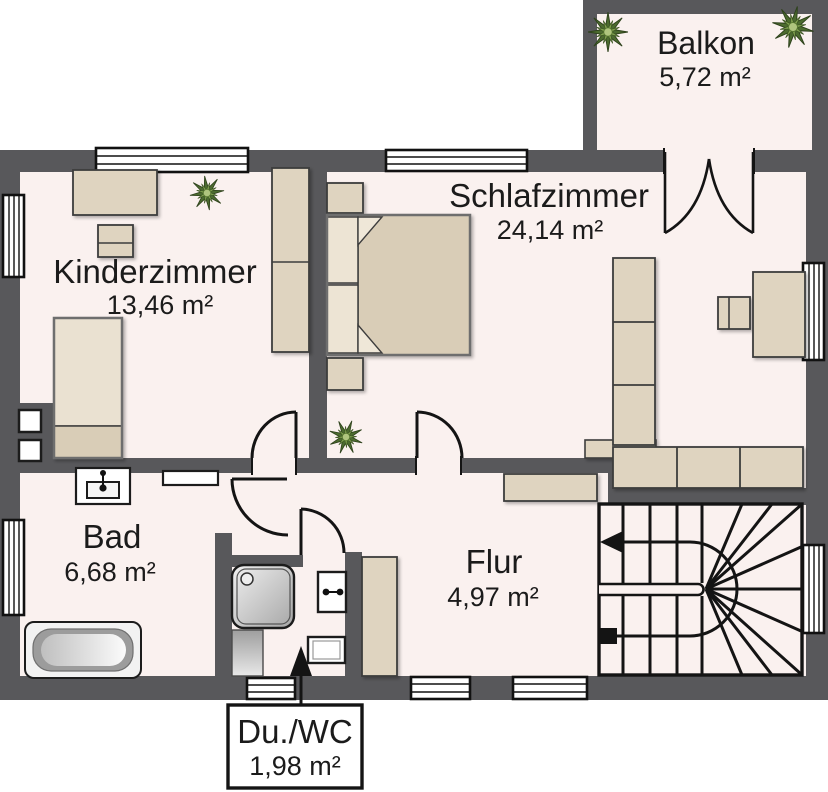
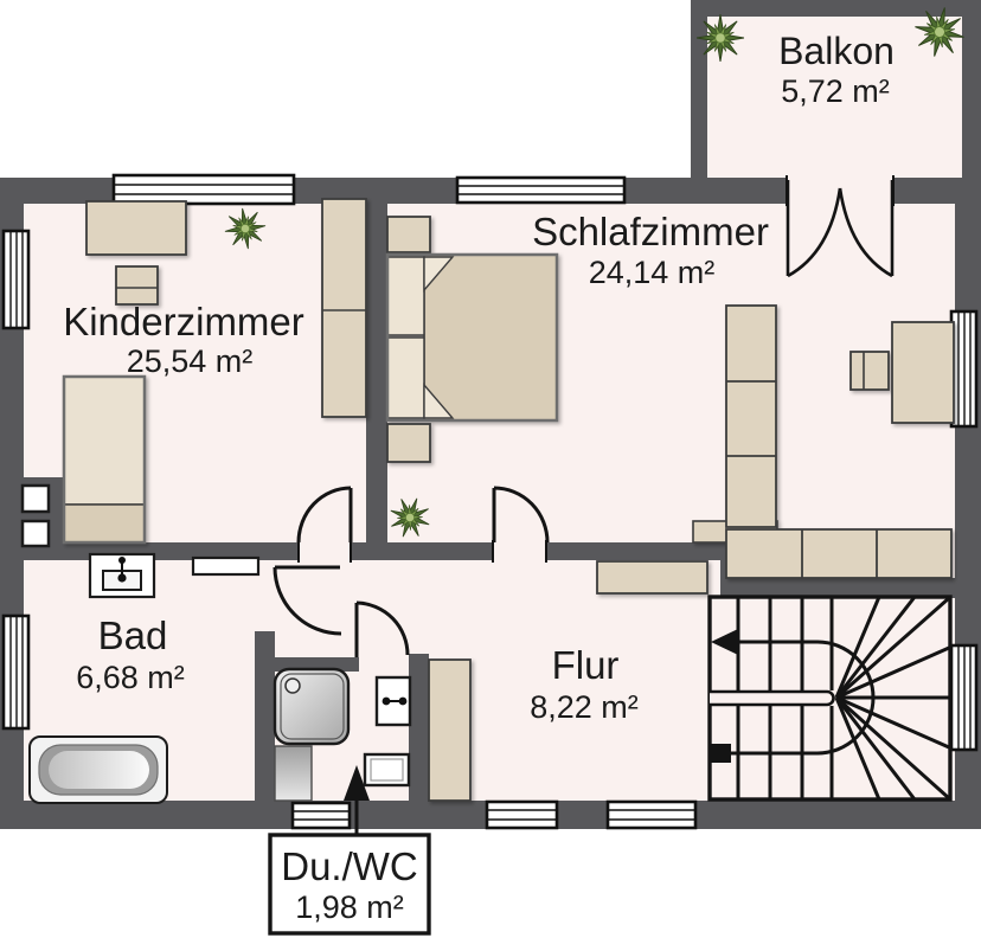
  Balkon
  5,72 m²
  Schlafzimmer
  24,14 m²
  Kinderzimmer
- 13,46 m²
+ 25,54 m²
  Bad
  6,68 m²
  Flur
- 4,97 m²
+ 8,22 m²
  Du./WC
  1,98 m²
